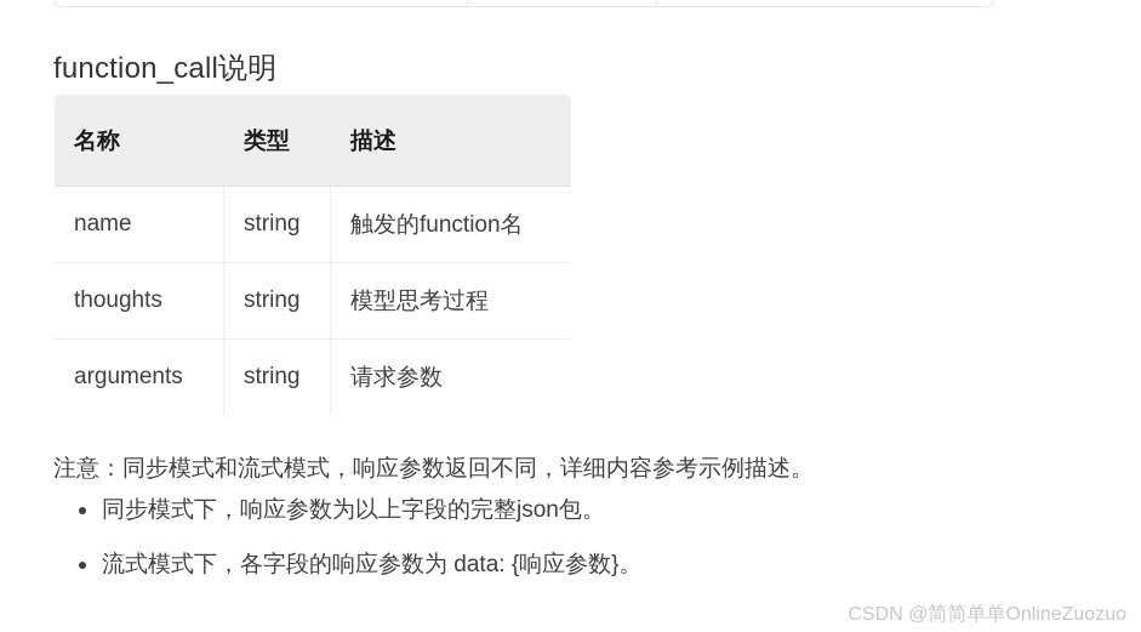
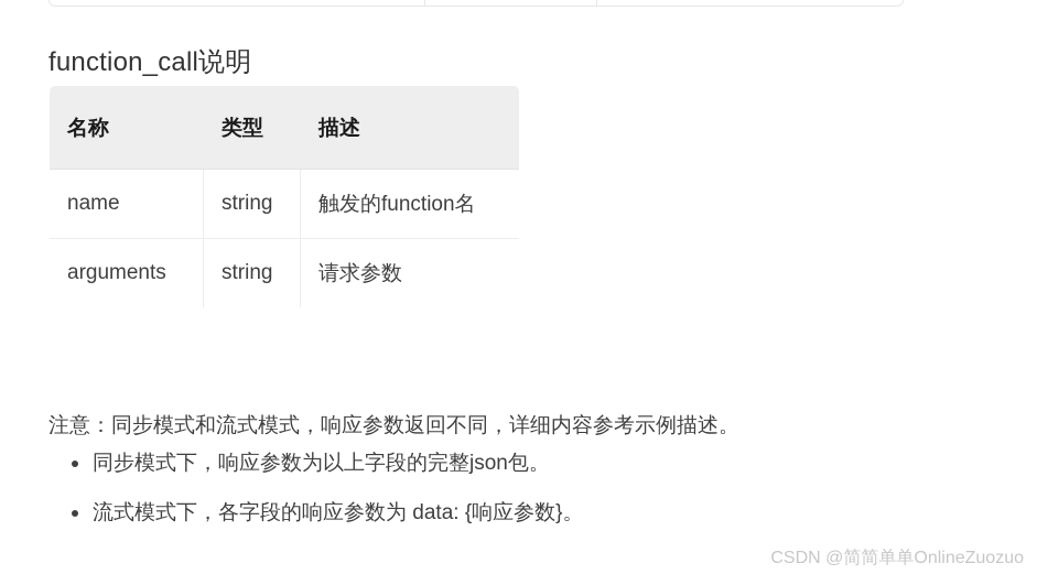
  function_call说明
  名称	类型	描述
  name	string	触发的function名
- thoughts	string	模型思考过程
  arguments	string	请求参数
  注意：同步模式和流式模式，响应参数返回不同，详细内容参考示例描述。
  同步模式下，响应参数为以上字段的完整json包。
  流式模式下，各字段的响应参数为 data: {响应参数}。
  CSDN @简简单单OnlineZuozuo
